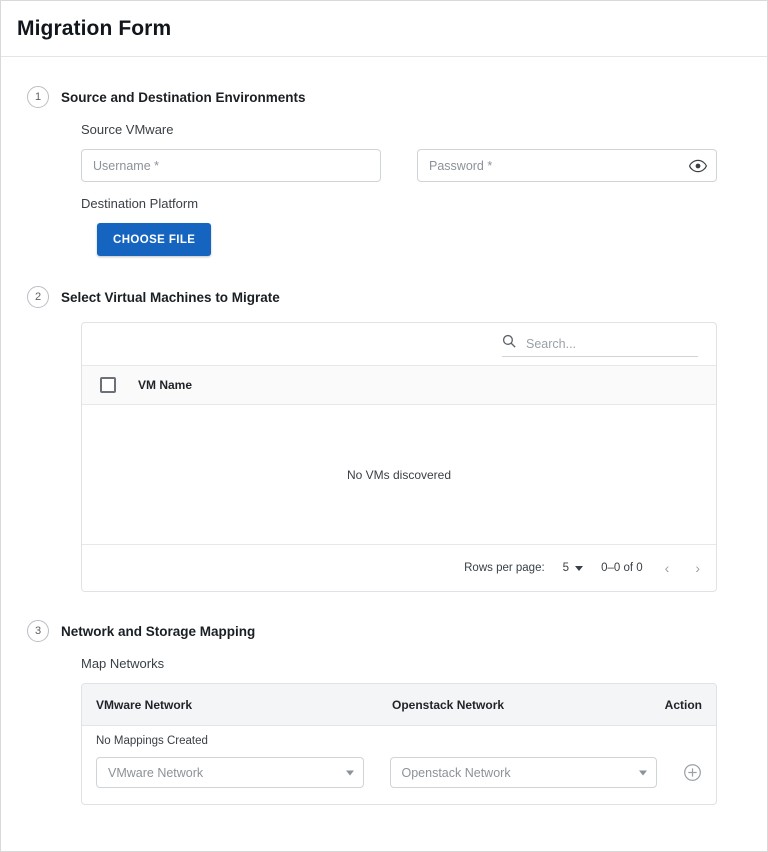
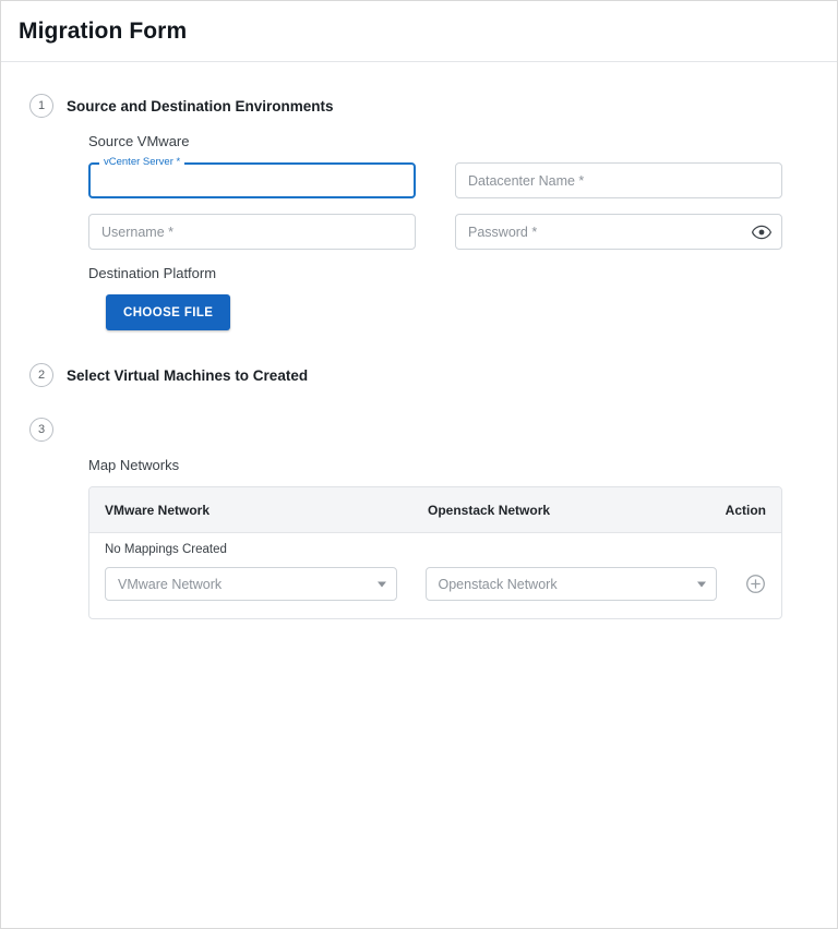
  Migration Form
  1
  Source and Destination Environments
  Source VMware
+ vCenter Server *
+ Datacenter Name *
  Username *
  Password *
  Destination Platform
  CHOOSE FILE
  2
- Select Virtual Machines to Migrate
+ Select Virtual Machines to Created
- Search...
- VM Name
- No VMs discovered
- Rows per page:
- 5
- 0–0 of 0
- ‹
- ›
  3
- Network and Storage Mapping
  Map Networks
  VMware Network
  Openstack Network
  Action
  No Mappings Created
  VMware Network
  Openstack Network
